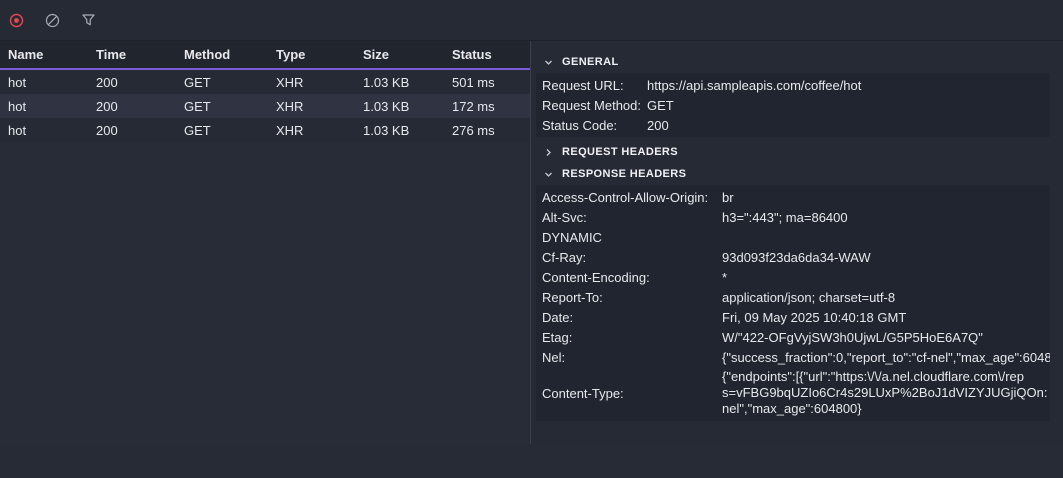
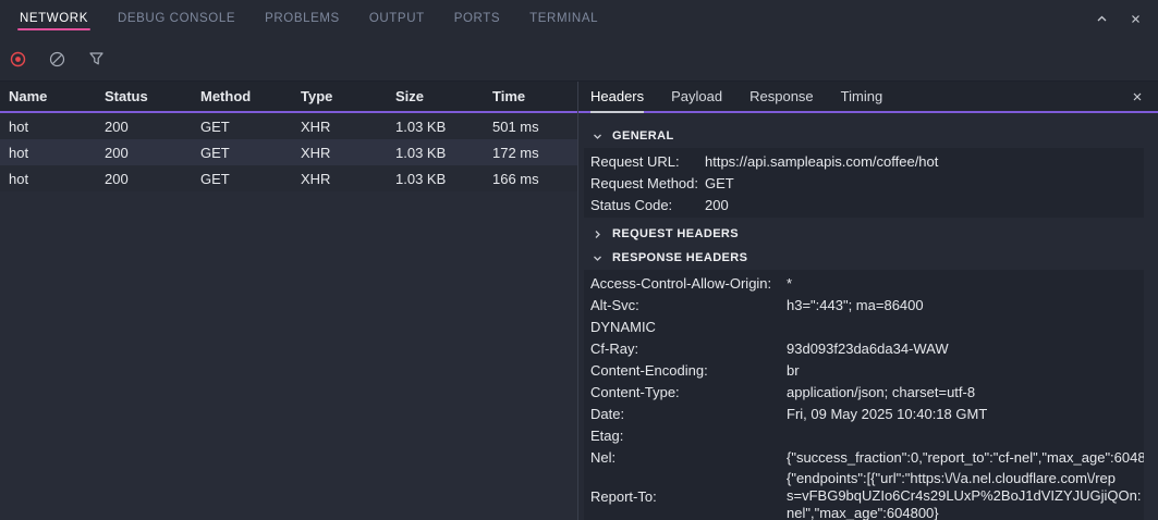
+ NETWORK
+ DEBUG CONSOLE
+ PROBLEMS
+ OUTPUT
+ PORTS
+ TERMINAL
  Name
- Time
+ Status
  Method
  Type
  Size
- Status
+ Time
  hot
  200
  GET
  XHR
  1.03 KB
  501 ms
  hot
  200
  GET
  XHR
  1.03 KB
  172 ms
  hot
  200
  GET
  XHR
  1.03 KB
- 276 ms
+ 166 ms
+ Headers
+ Payload
+ Response
+ Timing
  GENERAL
  Request URL:
  https://api.sampleapis.com/coffee/hot
  Request Method:
  GET
  Status Code:
  200
  REQUEST HEADERS
  RESPONSE HEADERS
  Access-Control-Allow-Origin:
- br
+ *
  Alt-Svc:
  h3=":443"; ma=86400
  DYNAMIC
  Cf-Ray:
  93d093f23da6da34-WAW
  Content-Encoding:
- *
+ br
- Report-To:
+ Content-Type:
  application/json; charset=utf-8
  Date:
  Fri, 09 May 2025 10:40:18 GMT
  Etag:
- W/"422-OFgVyjSW3h0UjwL/G5P5HoE6A7Q"
  Nel:
  {"success_fraction":0,"report_to":"cf-nel","max_age":6048
- Content-Type:
+ Report-To:
  {"endpoints":[{"url":"https:\/\/a.nel.cloudflare.com\/rep
  s=vFBG9bqUZIo6Cr4s29LUxP%2BoJ1dVIZYJUGjiQOn:
  nel","max_age":604800}
